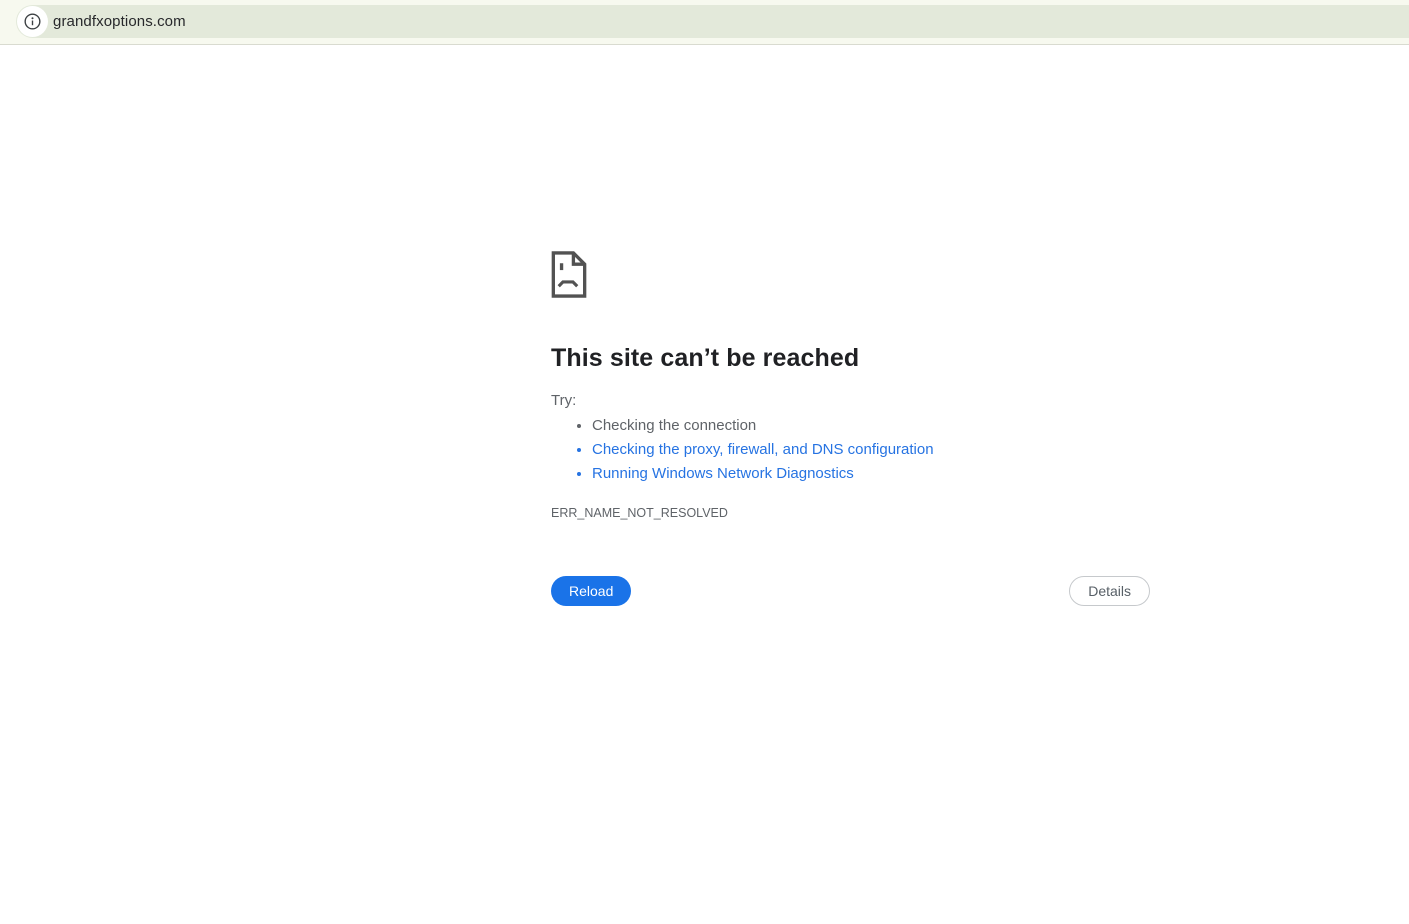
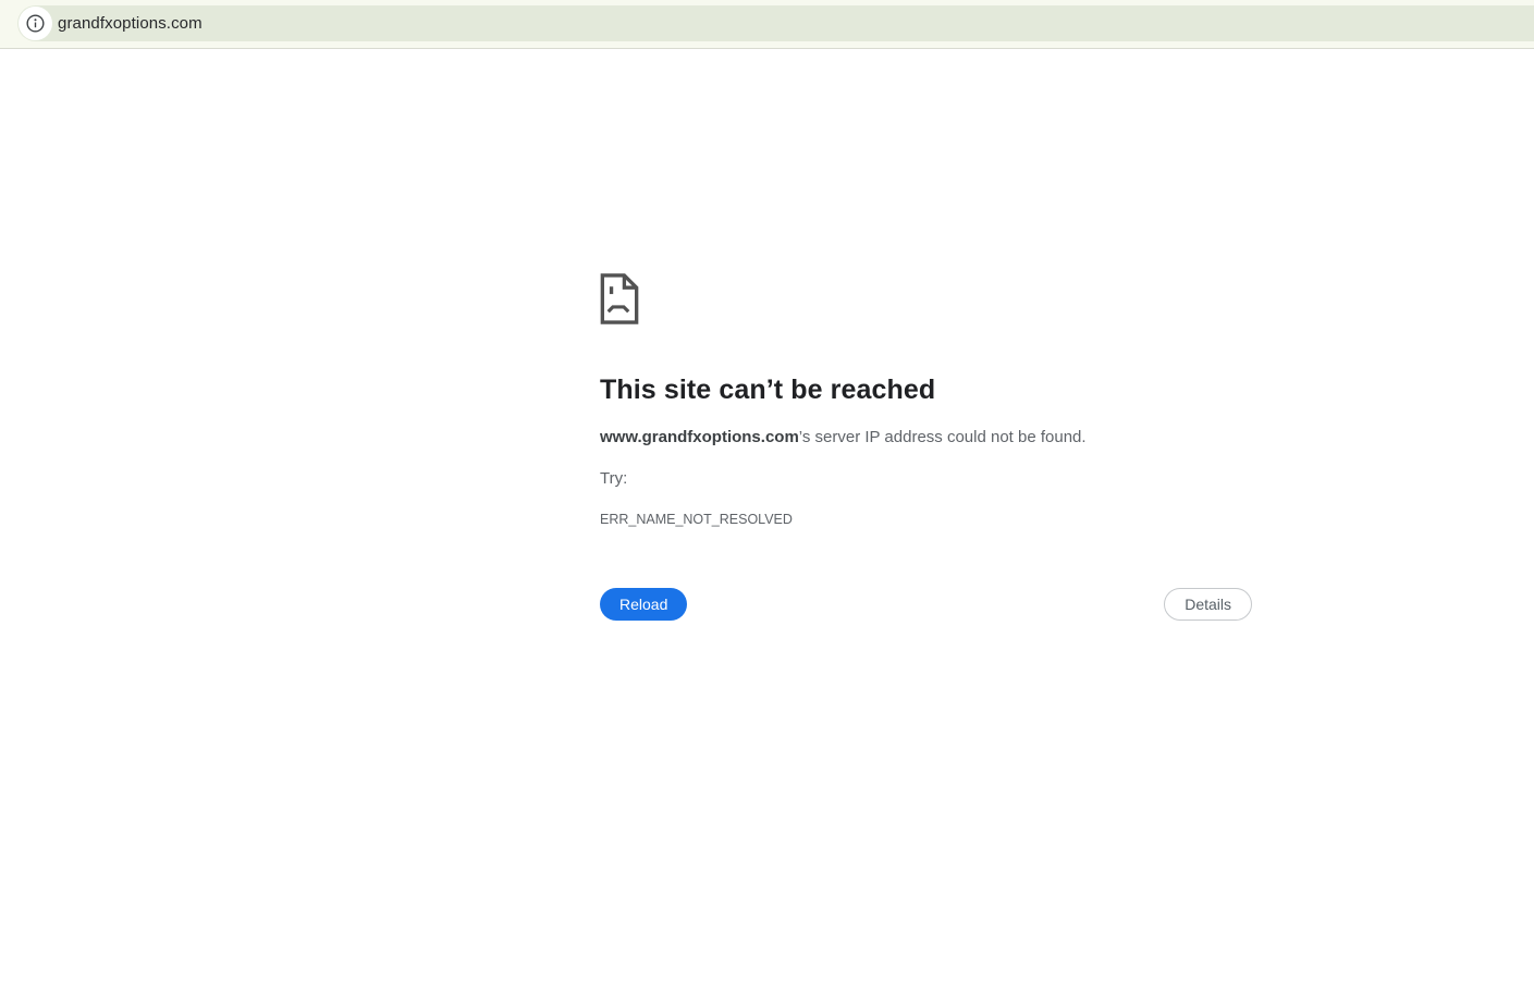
  grandfxoptions.com
  This site can’t be reached
+ www.grandfxoptions.com’s server IP address could not be found.
  Try:
- Checking the connection
- Checking the proxy, firewall, and DNS configuration
- Running Windows Network Diagnostics
  ERR_NAME_NOT_RESOLVED
  Reload
  Details
